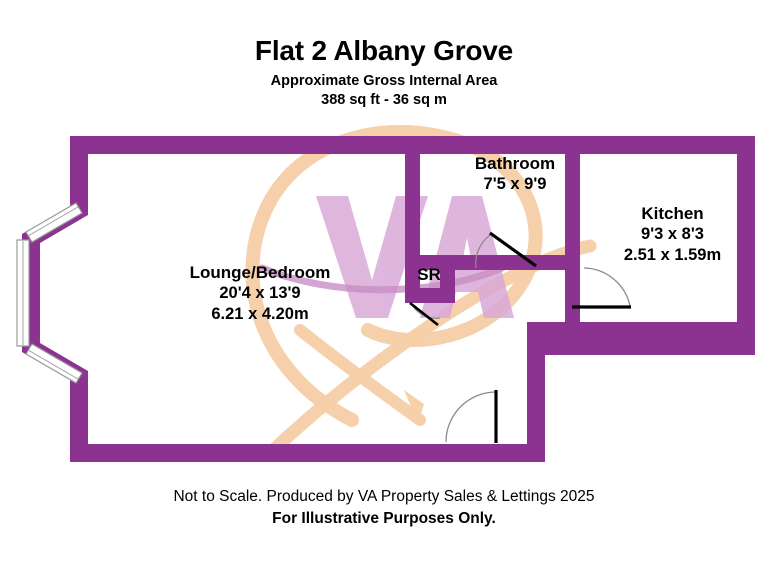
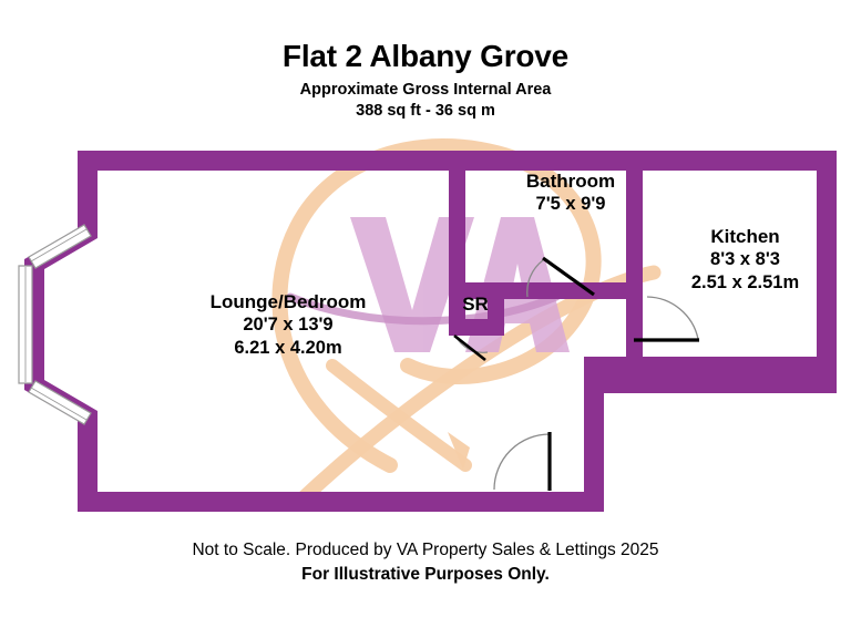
  Flat 2 Albany Grove
  Approximate Gross Internal Area
  388 sq ft - 36 sq m
  Lounge/Bedroom
- 20'4 x 13'9
+ 20'7 x 13'9
  6.21 x 4.20m
  Bathroom
  7'5 x 9'9
  Kitchen
- 9'3 x 8'3
+ 8'3 x 8'3
- 2.51 x 1.59m
+ 2.51 x 2.51m
  SR
  Not to Scale. Produced by VA Property Sales & Lettings 2025
  For Illustrative Purposes Only.
